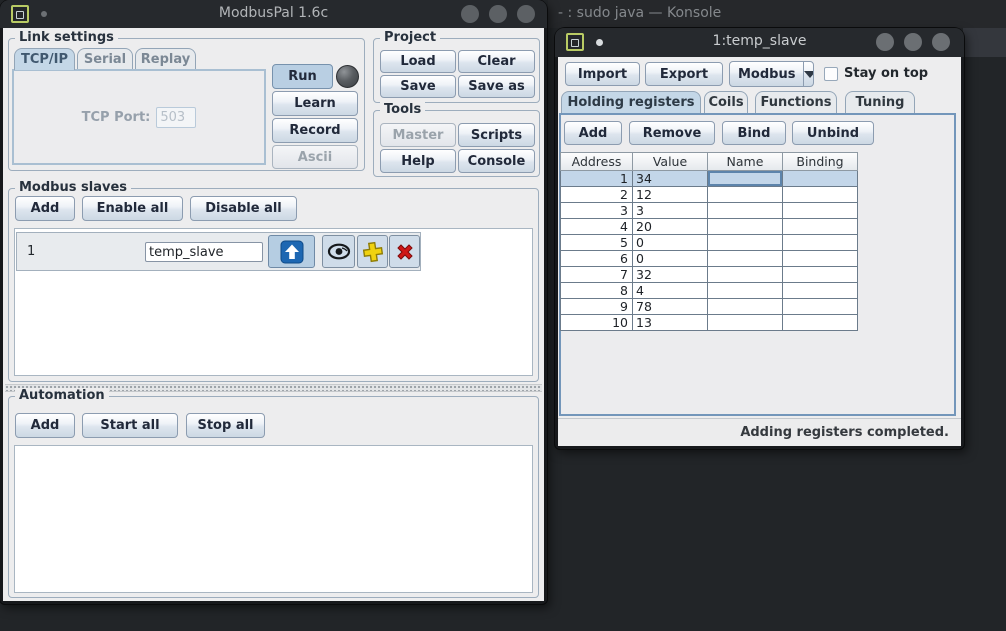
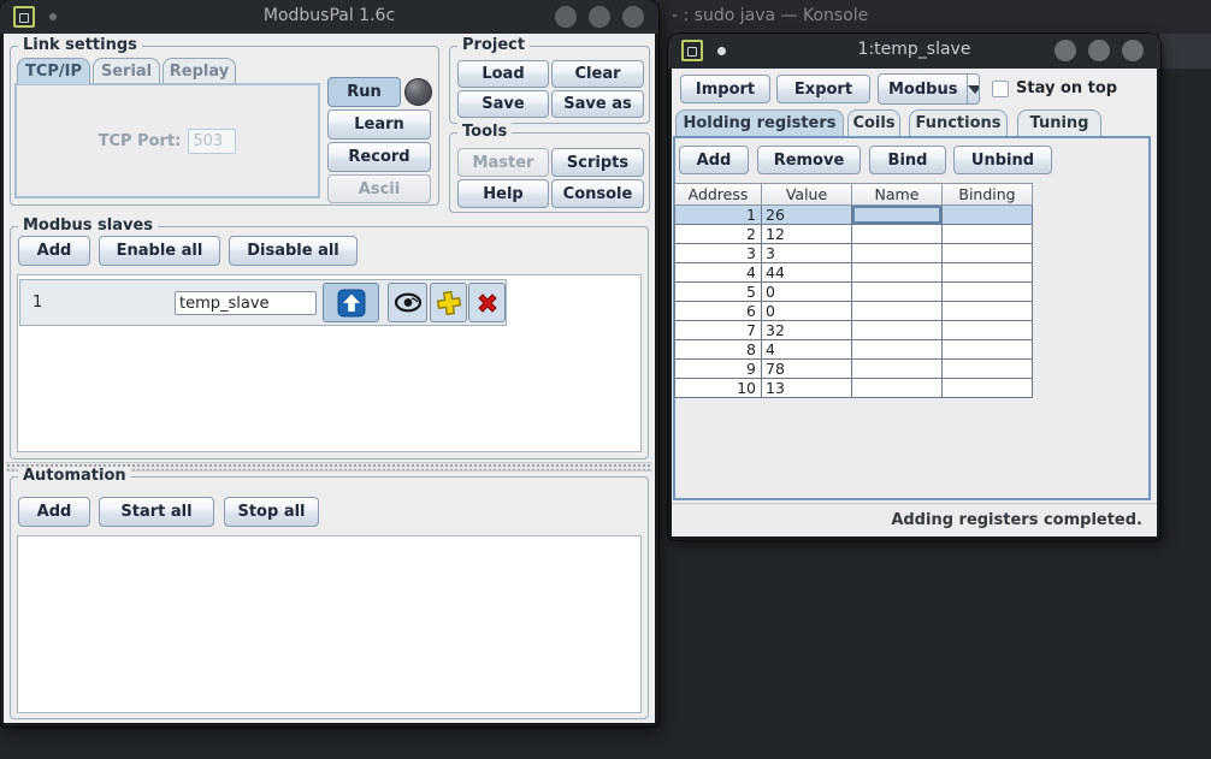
  - : sudo java — Konsole
  ModbusPal 1.6c
  Link settings
  TCP/IP
  Serial
  Replay
  TCP Port:
  503
  Run
  Learn
  Record
  Ascii
  Project
  Load
  Clear
  Save
  Save as
  Tools
  Master
  Scripts
  Help
  Console
  Modbus slaves
  Add
  Enable all
  Disable all
  1
  temp_slave
  Automation
  Add
  Start all
  Stop all
  1:temp_slave
  Import
  Export
  Modbus
  Stay on top
  Holding registers
  Coils
  Functions
  Tuning
  Add
  Remove
  Bind
  Unbind
  Address
  Value
  Name
  Binding
  1
- 34
+ 26
  2
  12
  3
  3
  4
- 20
+ 44
  5
  0
  6
  0
  7
  32
  8
  4
  9
  78
  10
  13
  Adding registers completed.
